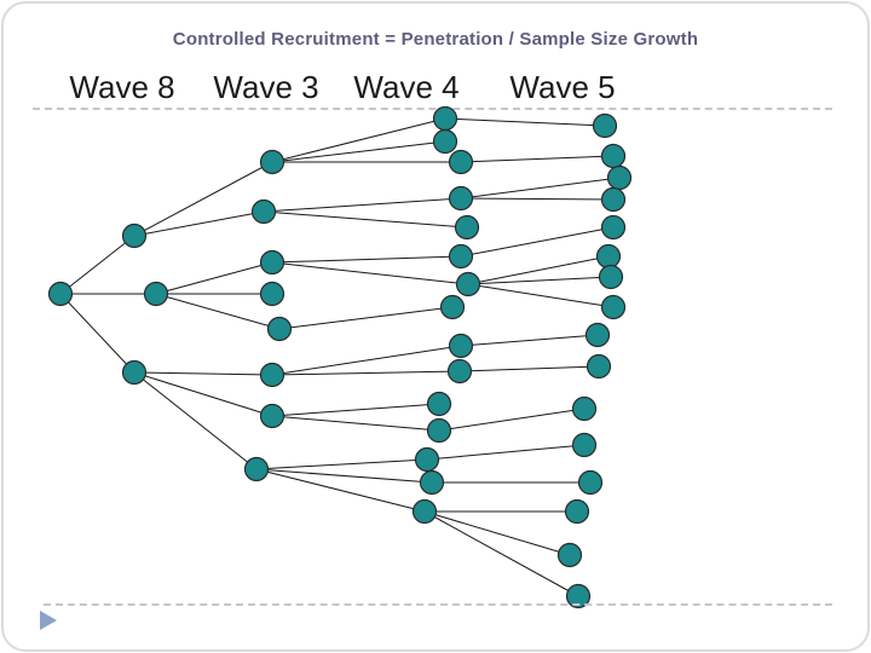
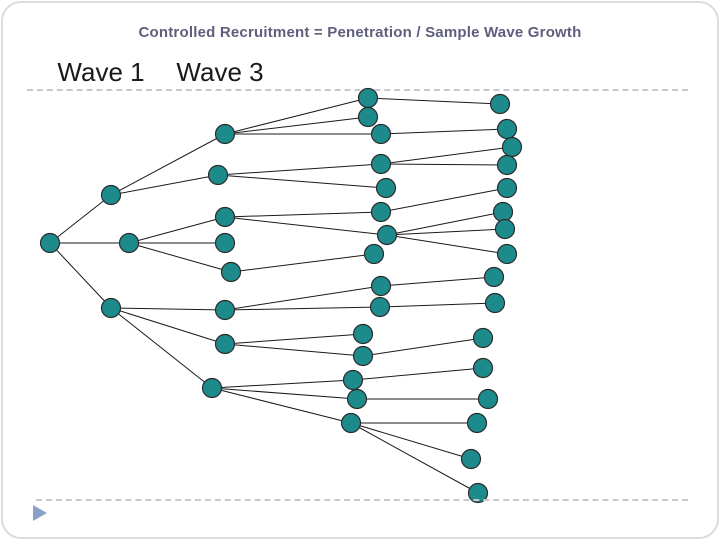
- Controlled Recruitment = Penetration / Sample Size Growth
+ Controlled Recruitment = Penetration / Sample Wave Growth
- Wave 8
+ Wave 1
  Wave 3
- Wave 4
- Wave 5
